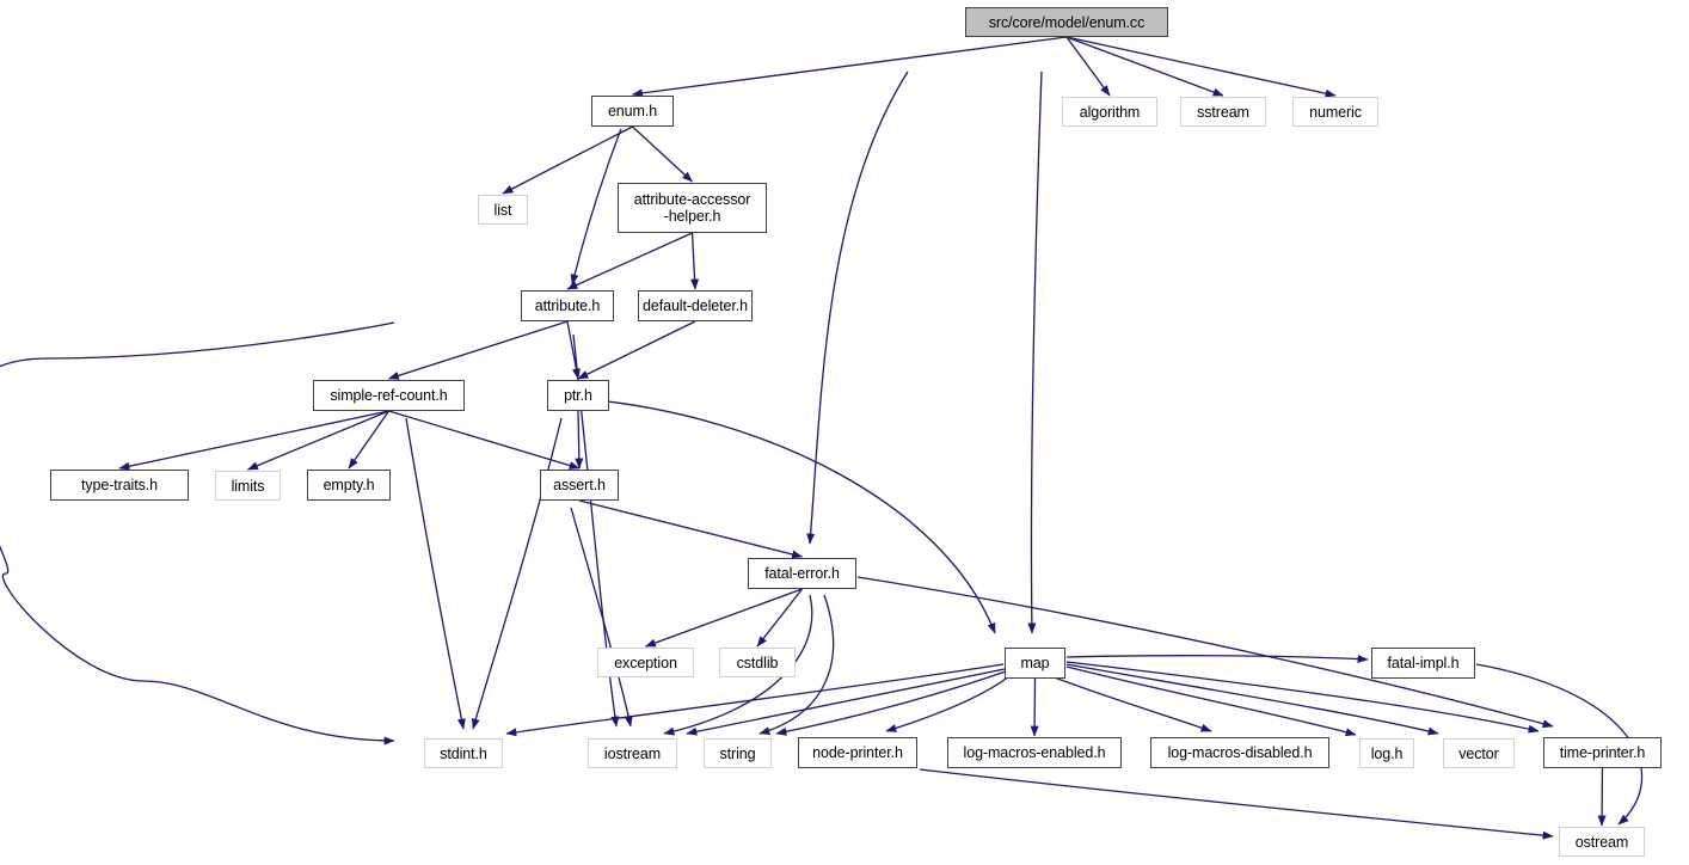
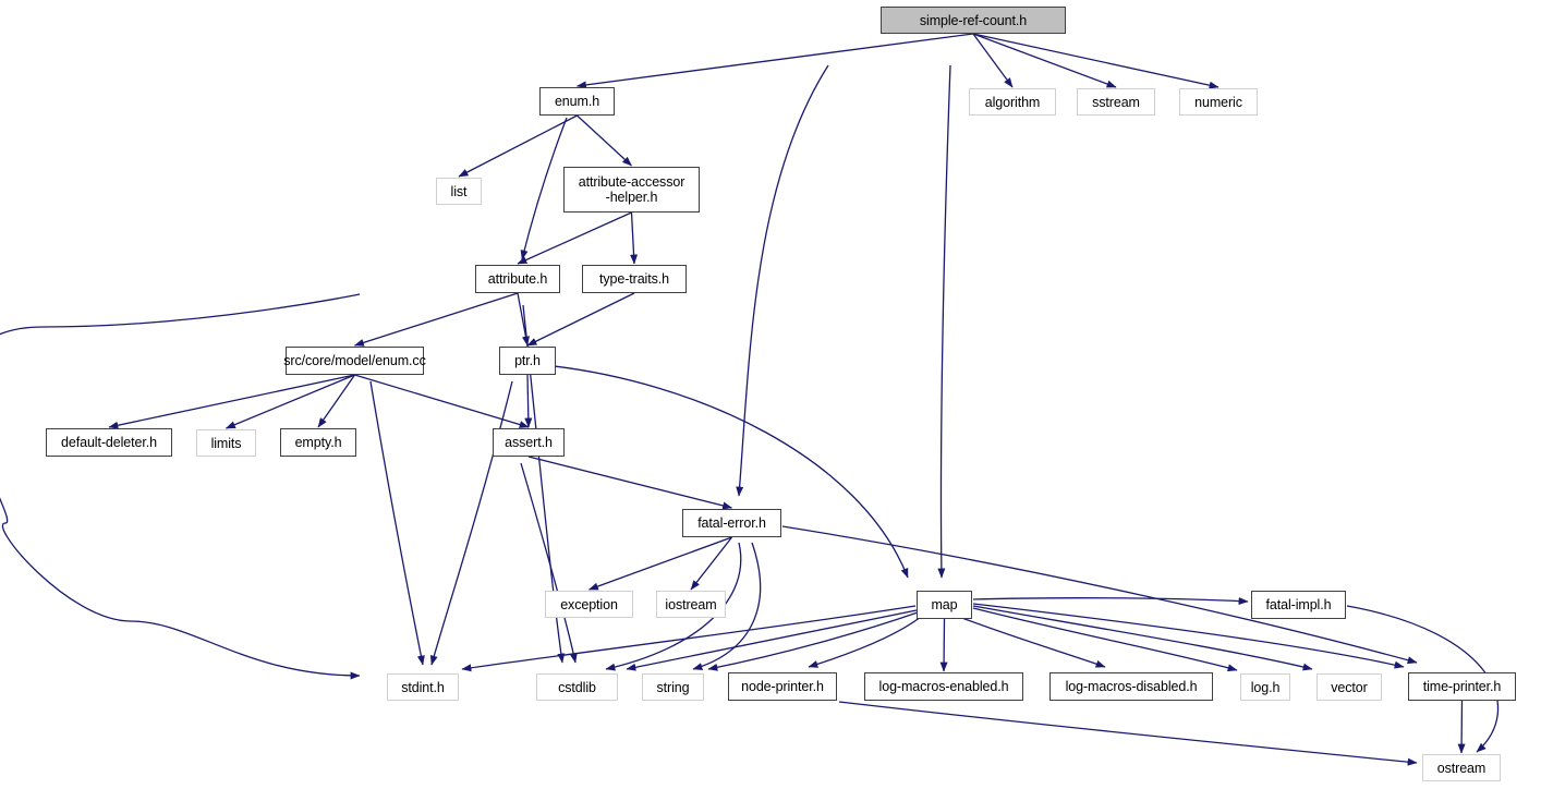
- src/core/model/enum.cc
+ simple-ref-count.h
  enum.h
  algorithm
  sstream
  numeric
  list
  attribute-accessor
  -helper.h
  attribute.h
- default-deleter.h
+ type-traits.h
- simple-ref-count.h
+ src/core/model/enum.cc
  ptr.h
- type-traits.h
+ default-deleter.h
  limits
  empty.h
  assert.h
  fatal-error.h
  exception
- cstdlib
+ iostream
  map
  fatal-impl.h
  stdint.h
- iostream
+ cstdlib
  string
  node-printer.h
  log-macros-enabled.h
  log-macros-disabled.h
  log.h
  vector
  time-printer.h
  ostream
